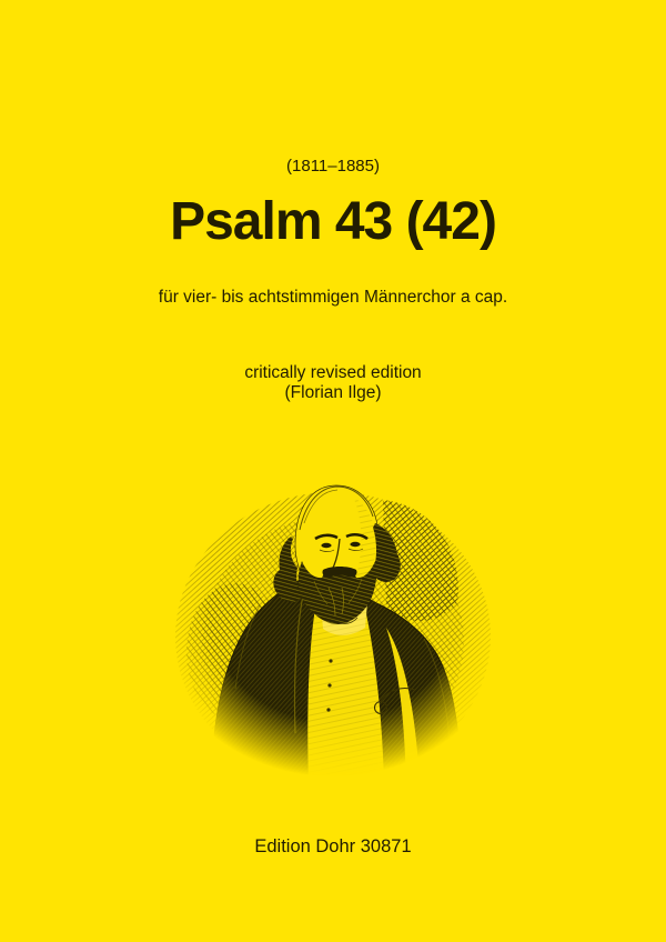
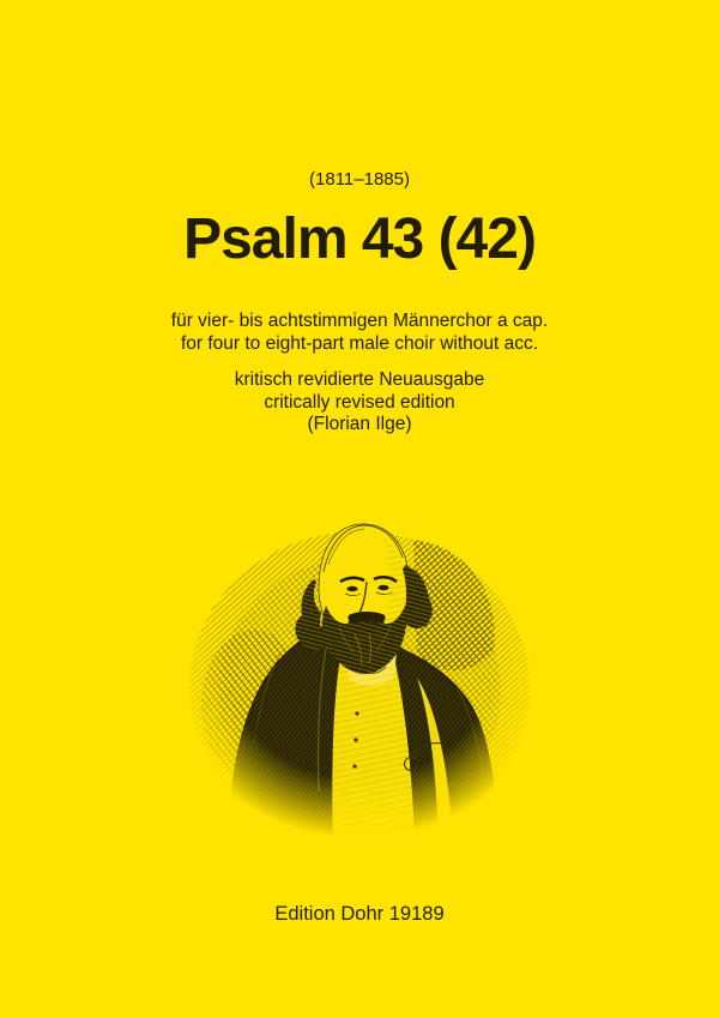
  (1811–1885)
  Psalm 43 (42)
  für vier- bis achtstimmigen Männerchor a cap.
+ for four to eight-part male choir without acc.
+ kritisch revidierte Neuausgabe
  critically revised edition
  (Florian Ilge)
- Edition Dohr 30871
+ Edition Dohr 19189
